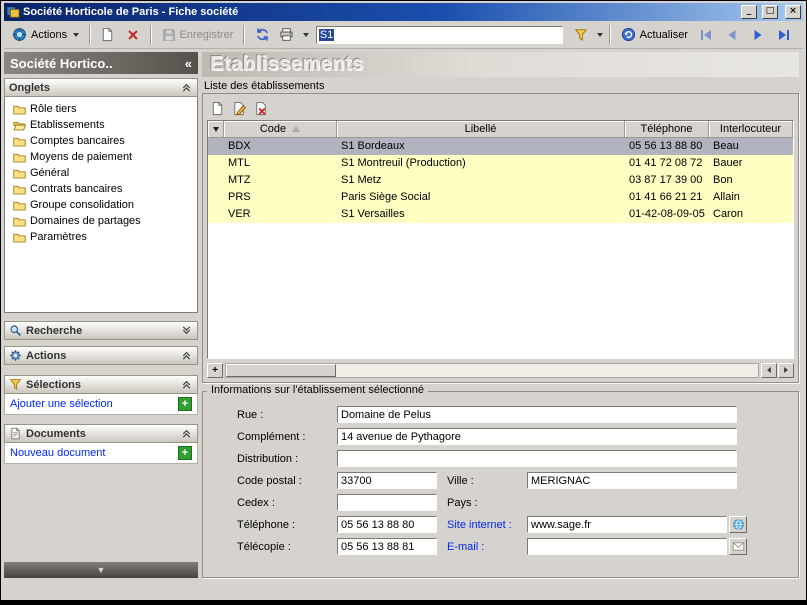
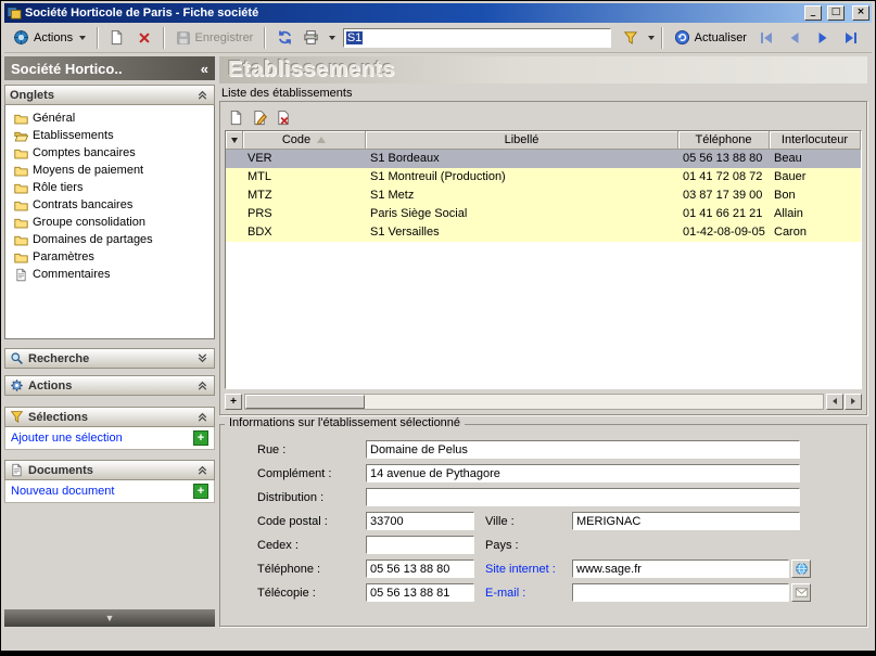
  Société Horticole de Paris - Fiche société
  _
  □
  ×
  Actions
  Enregistrer
  S1
  Actualiser
  Société Hortico..
  «
  Onglets
- Rôle tiers
+ Général
  Etablissements
  Comptes bancaires
  Moyens de paiement
- Général
+ Rôle tiers
  Contrats bancaires
  Groupe consolidation
  Domaines de partages
  Paramètres
+ Commentaires
  Recherche
  Actions
  Sélections
  Ajouter une sélection
  +
  Documents
  Nouveau document
  +
  ▼
  Etablissements
  Liste des établissements
  Code
  Libellé
  Téléphone
  Interlocuteur
- BDX
+ VER
  S1 Bordeaux
  05 56 13 88 80
  Beau
  MTL
  S1 Montreuil (Production)
  01 41 72 08 72
  Bauer
  MTZ
  S1 Metz
  03 87 17 39 00
  Bon
  PRS
  Paris Siège Social
  01 41 66 21 21
  Allain
- VER
+ BDX
  S1 Versailles
  01-42-08-09-05
  Caron
  +
  Informations sur l'établissement sélectionné
  Rue :
  Domaine de Pelus
  Complément :
  14 avenue de Pythagore
  Distribution :
  Code postal :
  33700
  Ville :
  MERIGNAC
  Cedex :
  Pays :
  Téléphone :
  05 56 13 88 80
  Site internet :
  www.sage.fr
  Télécopie :
  05 56 13 88 81
  E-mail :
